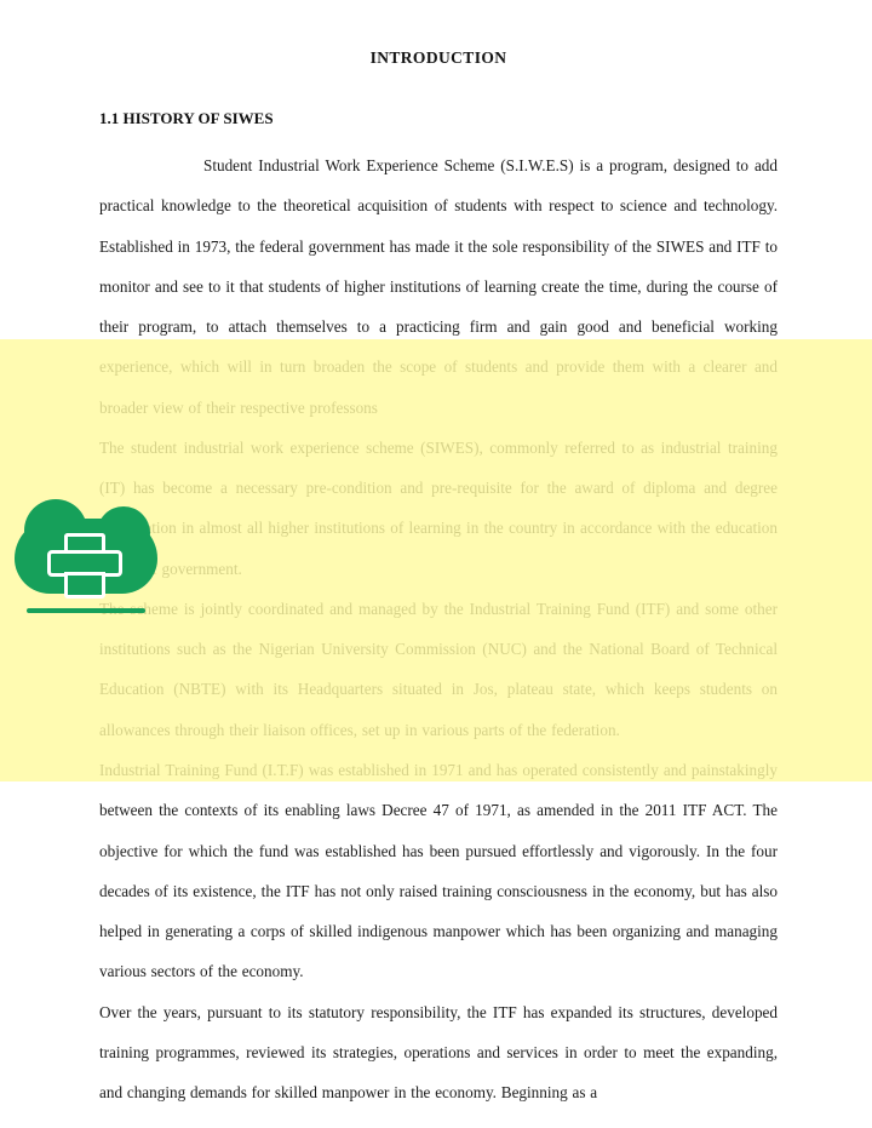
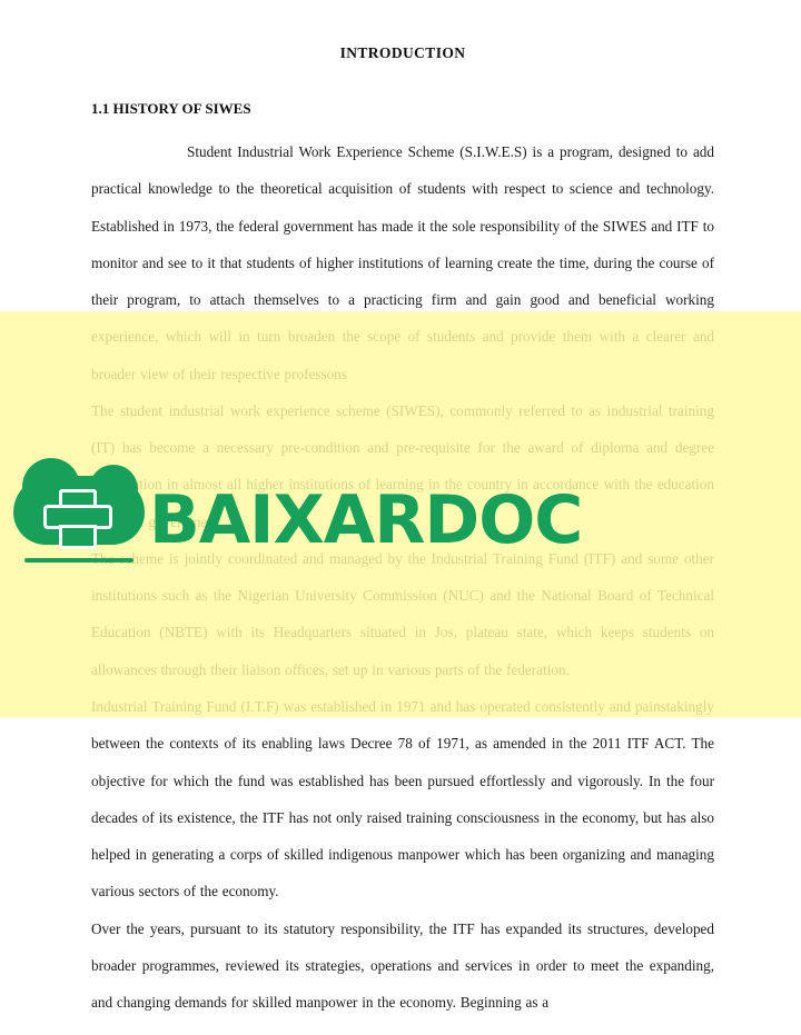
  INTRODUCTION
  1.1 HISTORY OF SIWES
  Student Industrial Work Experience Scheme (S.I.W.E.S) is a program, designed to add practical knowledge to the theoretical acquisition of students with respect to science and technology. Established in 1973, the federal government has made it the sole responsibility of the SIWES and ITF to monitor and see to it that students of higher institutions of learning create the time, during the course of their program, to attach themselves to a practicing firm and gain good and beneficial working experience, which will in turn broaden the scope of students and provide them with a clearer and broader view of their respective professons
  The student industrial work experience scheme (SIWES), commonly referred to as industrial training (IT) has become a necessary pre-condition and pre-requisite for the award of diploma and degree tion in almost all higher institutions of learning in the country in accordance with the education government.
  heme is jointly coordinated and managed by the Industrial Training Fund (ITF) and some other institutions such as the Nigerian University Commission (NUC) and the National Board of Technical Education (NBTE) with its Headquarters situated in Jos, plateau state, which keeps students on allowances through their liaison offices, set up in various parts of the federation.
- Industrial Training Fund (I.T.F) was established in 1971 and has operated consistently and painstakingly between the contexts of its enabling laws Decree 47 of 1971, as amended in the 2011 ITF ACT. The objective for which the fund was established has been pursued effortlessly and vigorously. In the four decades of its existence, the ITF has not only raised training consciousness in the economy, but has also helped in generating a corps of skilled indigenous manpower which has been organizing and managing various sectors of the economy.
+ Industrial Training Fund (I.T.F) was established in 1971 and has operated consistently and painstakingly between the contexts of its enabling laws Decree 78 of 1971, as amended in the 2011 ITF ACT. The objective for which the fund was established has been pursued effortlessly and vigorously. In the four decades of its existence, the ITF has not only raised training consciousness in the economy, but has also helped in generating a corps of skilled indigenous manpower which has been organizing and managing various sectors of the economy.
- Over the years, pursuant to its statutory responsibility, the ITF has expanded its structures, developed training programmes, reviewed its strategies, operations and services in order to meet the expanding, and changing demands for skilled manpower in the economy. Beginning as a
+ Over the years, pursuant to its statutory responsibility, the ITF has expanded its structures, developed broader programmes, reviewed its strategies, operations and services in order to meet the expanding, and changing demands for skilled manpower in the economy. Beginning as a
+ BAIXARDOC
